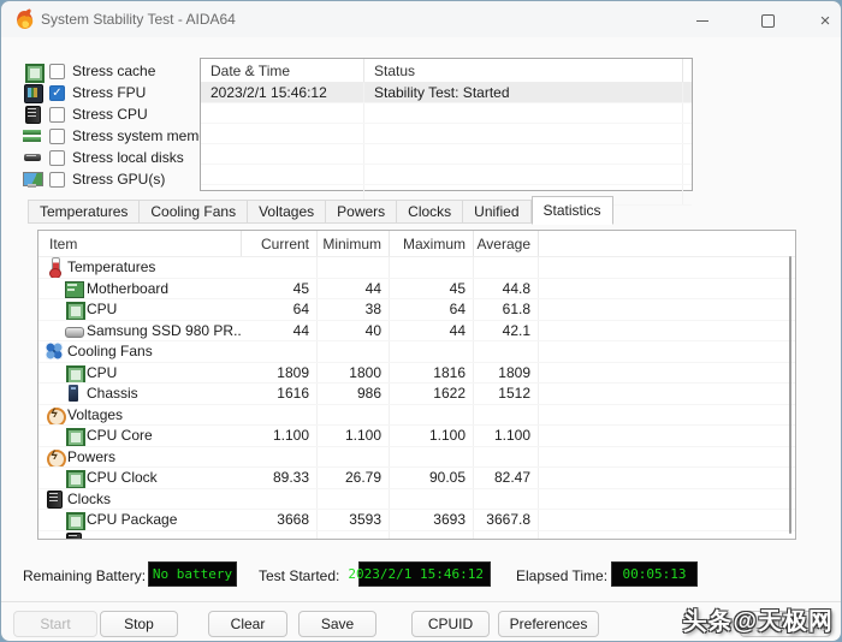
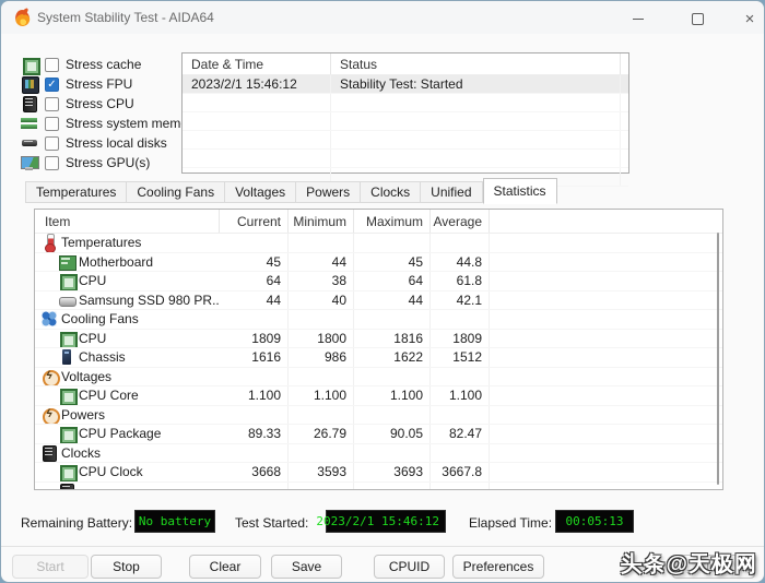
  System Stability Test - AIDA64
  ×
  Stress cache
  Stress FPU
  Stress CPU
  Stress system mem
  Stress local disks
  Stress GPU(s)
  Date & Time
  Status
  2023/2/1 15:46:12
  Stability Test: Started
  Temperatures
  Cooling Fans
  Voltages
  Powers
  Clocks
  Unified
  Statistics
  Item
  Current
  Minimum
  Maximum
  Average
  Temperatures
  Motherboard
  45
  44
  45
  44.8
  CPU
  64
  38
  64
  61.8
  Samsung SSD 980 PR..
  44
  40
  44
  42.1
  Cooling Fans
  CPU
  1809
  1800
  1816
  1809
  Chassis
  1616
  986
  1622
  1512
  Voltages
  CPU Core
  1.100
  1.100
  1.100
  1.100
  Powers
- CPU Clock
+ CPU Package
  89.33
  26.79
  90.05
  82.47
  Clocks
- CPU Package
+ CPU Clock
  3668
  3593
  3693
  3667.8
  Remaining Battery:
  No battery
  Test Started:
  2023/2/1 15:46:12
  Elapsed Time:
  00:05:13
  Start
  Stop
  Clear
  Save
  CPUID
  Preferences
  Close
  头条@天极网
